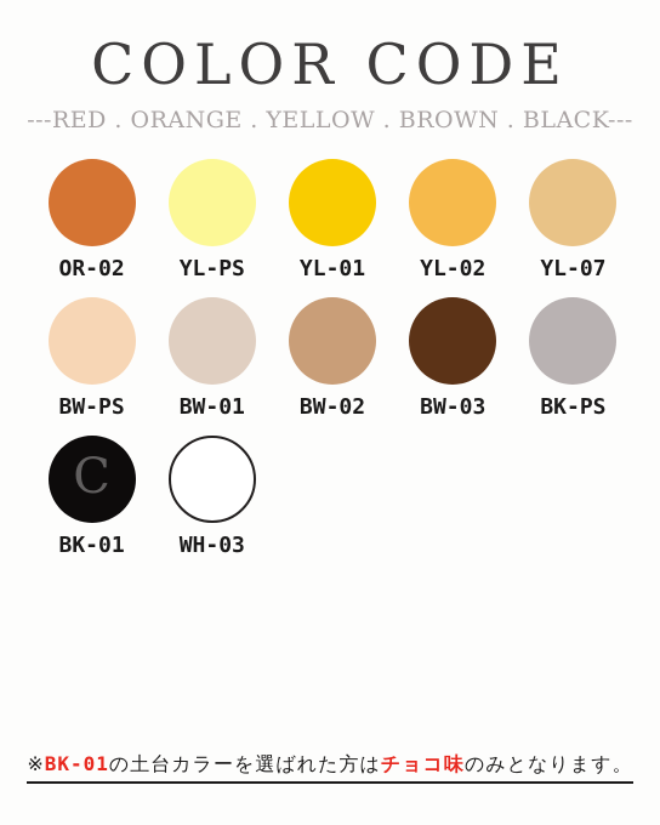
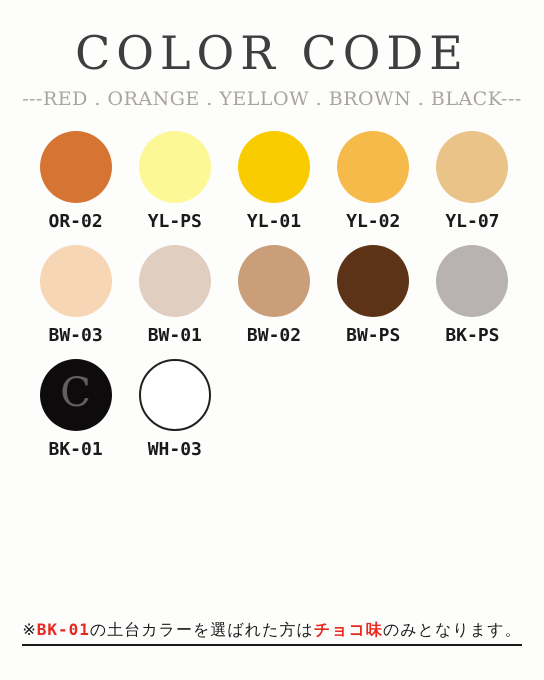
  COLOR CODE
  ---RED . ORANGE . YELLOW . BROWN . BLACK---
  OR-02
  YL-PS
  YL-01
  YL-02
  YL-07
- BW-PS
+ BW-03
  BW-01
  BW-02
- BW-03
+ BW-PS
  BK-PS
  C
  BK-01
  WH-03
  ※BK-01の土台カラーを選ばれた方はチョコ味のみとなります。
